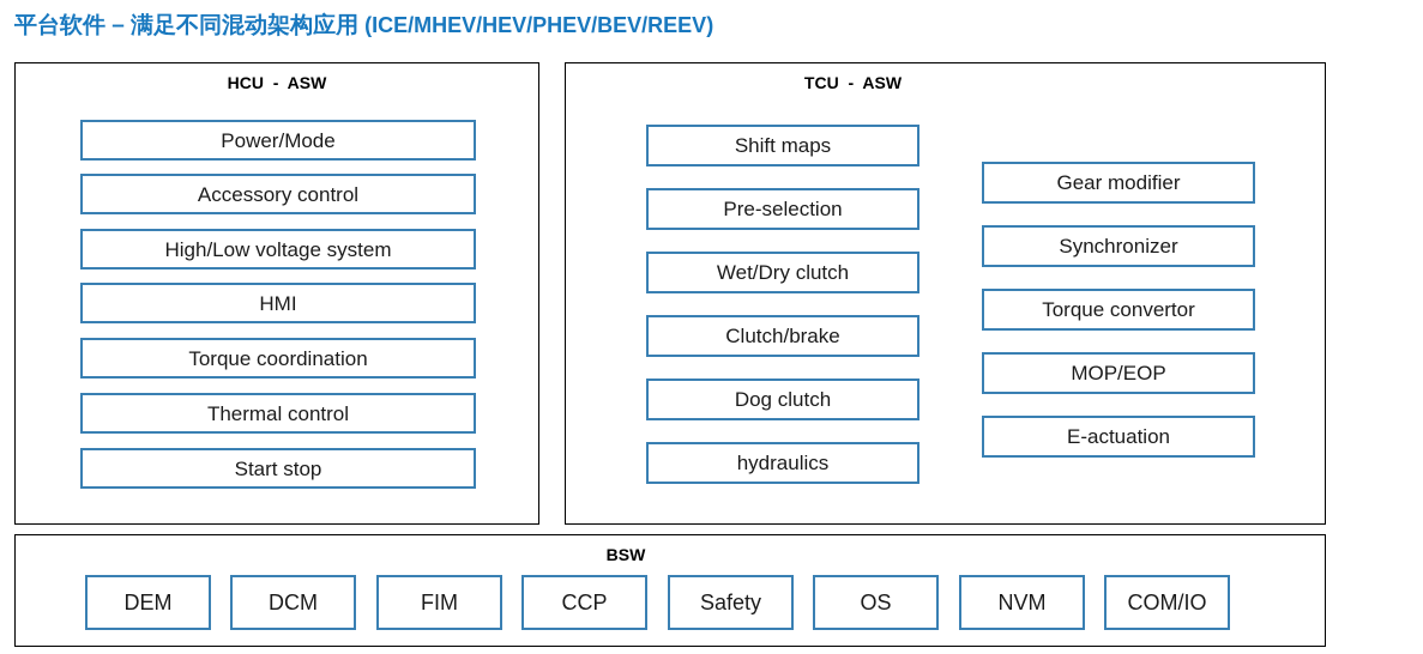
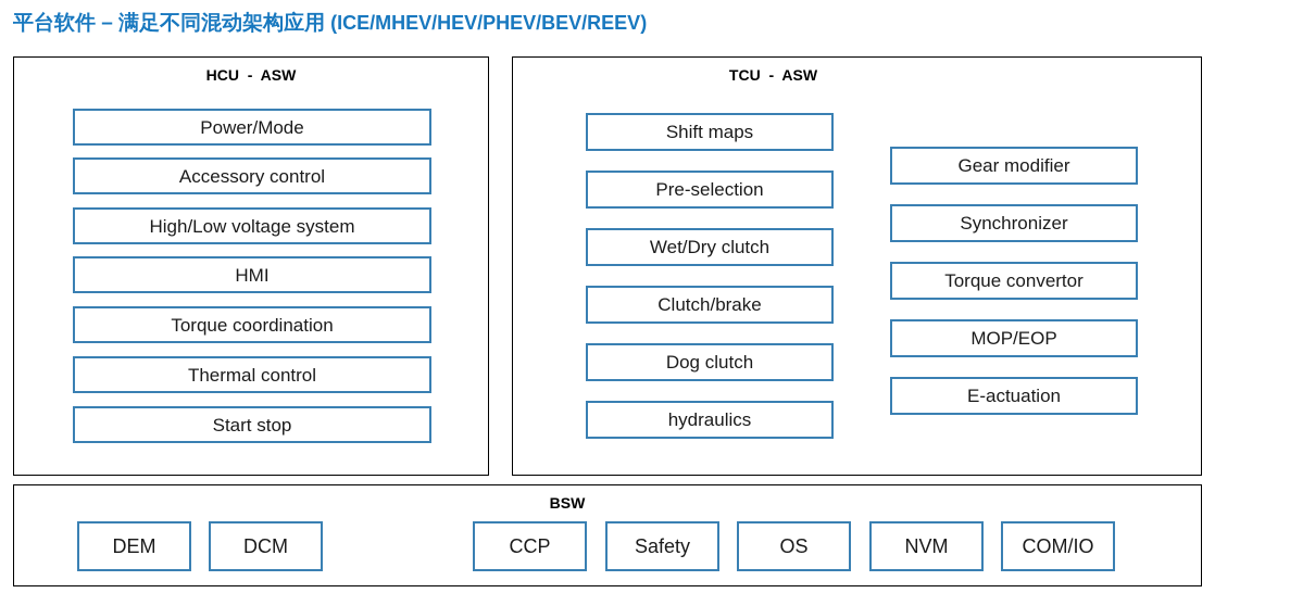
  平台软件 – 满足不同混动架构应用 (ICE/MHEV/HEV/PHEV/BEV/REEV)
  HCU - ASW
  Power/Mode
  Accessory control
  High/Low voltage system
  HMI
  Torque coordination
  Thermal control
  Start stop
  TCU - ASW
  Shift maps
  Pre-selection
  Wet/Dry clutch
  Clutch/brake
  Dog clutch
  hydraulics
  Gear modifier
  Synchronizer
  Torque convertor
  MOP/EOP
  E-actuation
  BSW
  DEM
  DCM
- FIM
  CCP
  Safety
  OS
  NVM
  COM/IO
